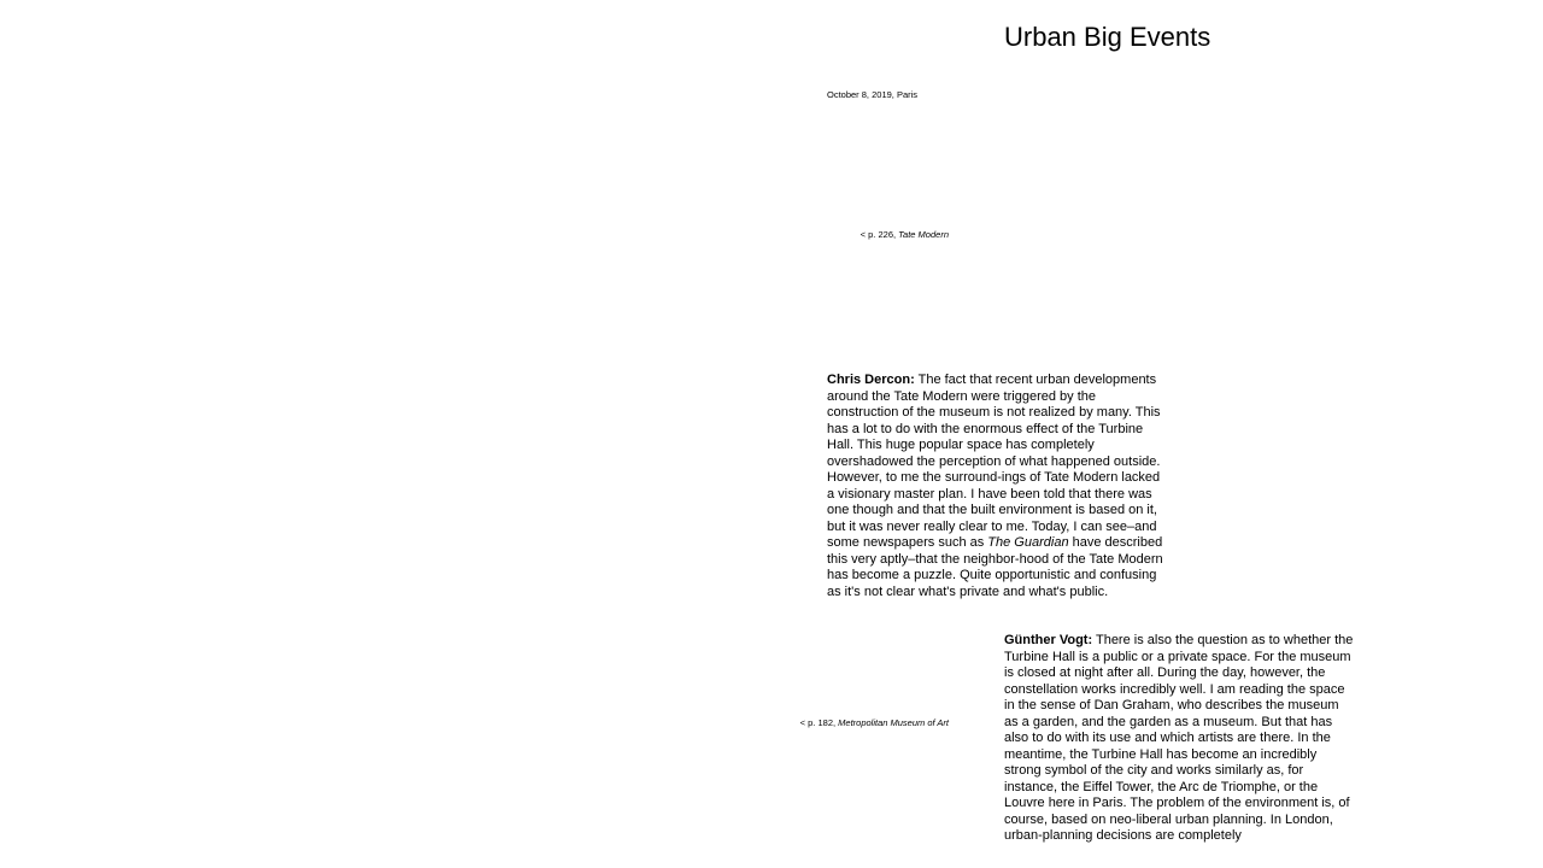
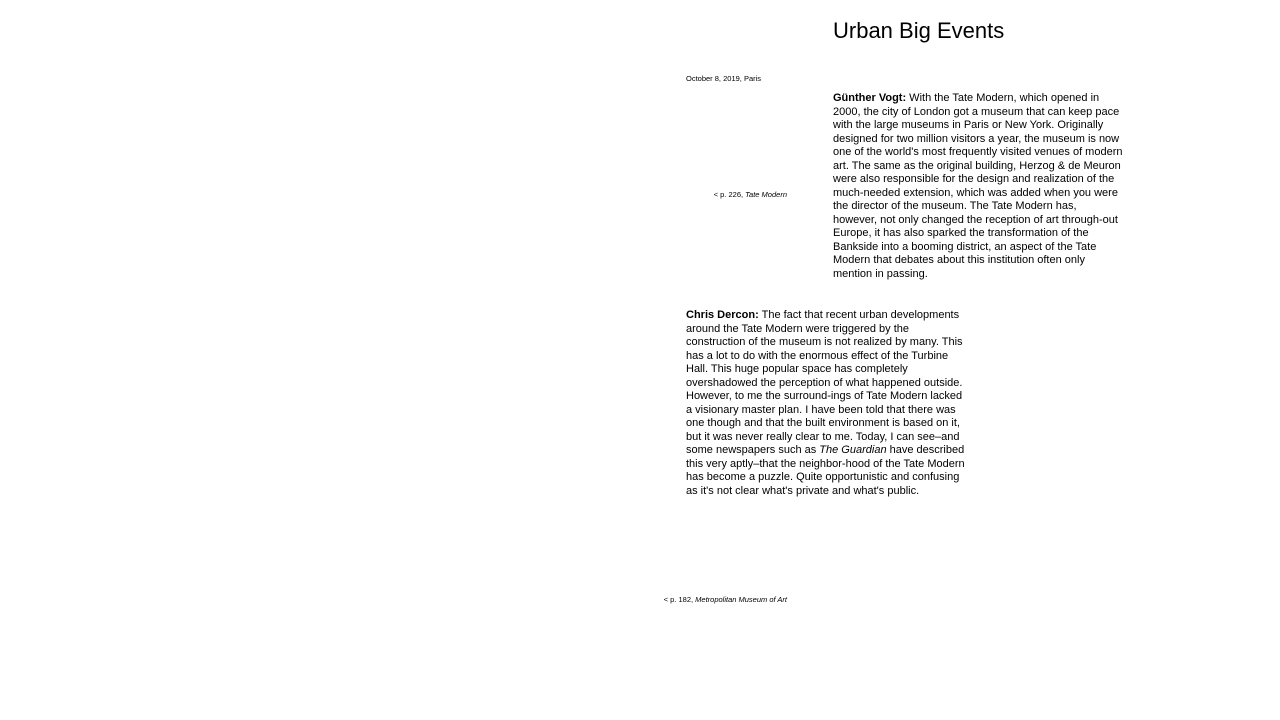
  Urban Big Events
  October 8, 2019, Paris
  < p. 226, Tate Modern
  < p. 182, Metropolitan Museum of Art
+ Günther Vogt: With the Tate Modern, which opened in 2000, the city of London got a museum that can keep pace with the large museums in Paris or New York. Originally designed for two million visitors a year, the museum is now one of the world's most frequently visited venues of modern art. The same as the original building, Herzog & de Meuron were also responsible for the design and realization of the much-needed extension, which was added when you were the director of the museum. The Tate Modern has, however, not only changed the reception of art through-out Europe, it has also sparked the transformation of the Bankside into a booming district, an aspect of the Tate Modern that debates about this institution often only mention in passing.
  Chris Dercon: The fact that recent urban developments around the Tate Modern were triggered by the construction of the museum is not realized by many. This has a lot to do with the enormous effect of the Turbine Hall. This huge popular space has completely overshadowed the perception of what happened outside. However, to me the surround-ings of Tate Modern lacked a visionary master plan. I have been told that there was one though and that the built environment is based on it, but it was never really clear to me. Today, I can see–and some newspapers such as The Guardian have described this very aptly–that the neighbor-hood of the Tate Modern has become a puzzle. Quite opportunistic and confusing as it's not clear what's private and what's public.
- Günther Vogt: There is also the question as to whether the Turbine Hall is a public or a private space. For the museum is closed at night after all. During the day, however, the constellation works incredibly well. I am reading the space in the sense of Dan Graham, who describes the museum as a garden, and the garden as a museum. But that has also to do with its use and which artists are there. In the meantime, the Turbine Hall has become an incredibly strong symbol of the city and works similarly as, for instance, the Eiffel Tower, the Arc de Triomphe, or the Louvre here in Paris. The problem of the environment is, of course, based on neo-liberal urban planning. In London, urban-planning decisions are completely
